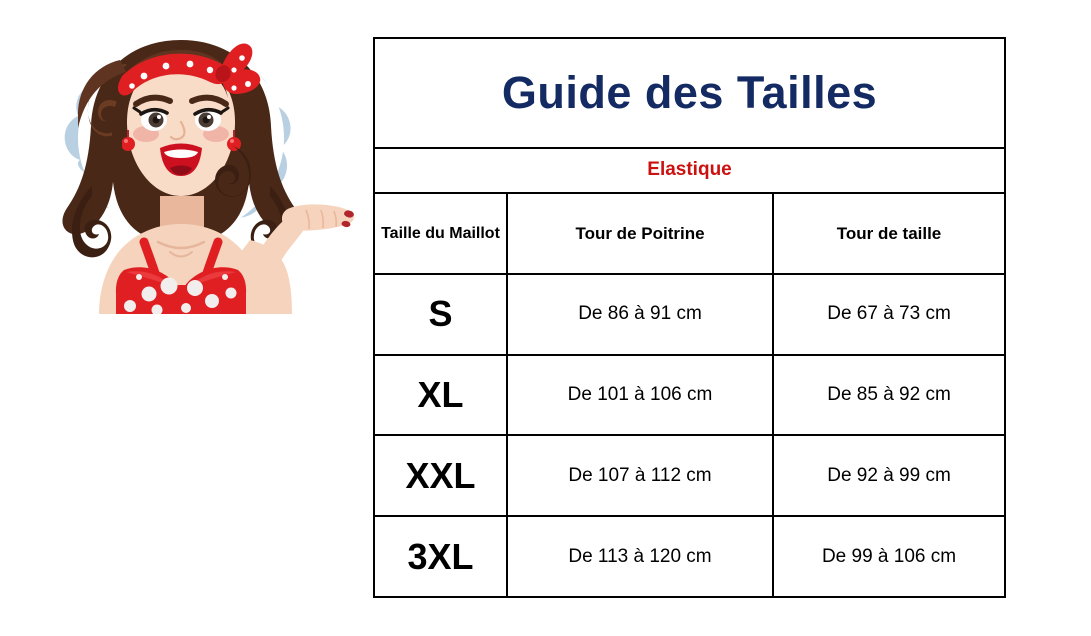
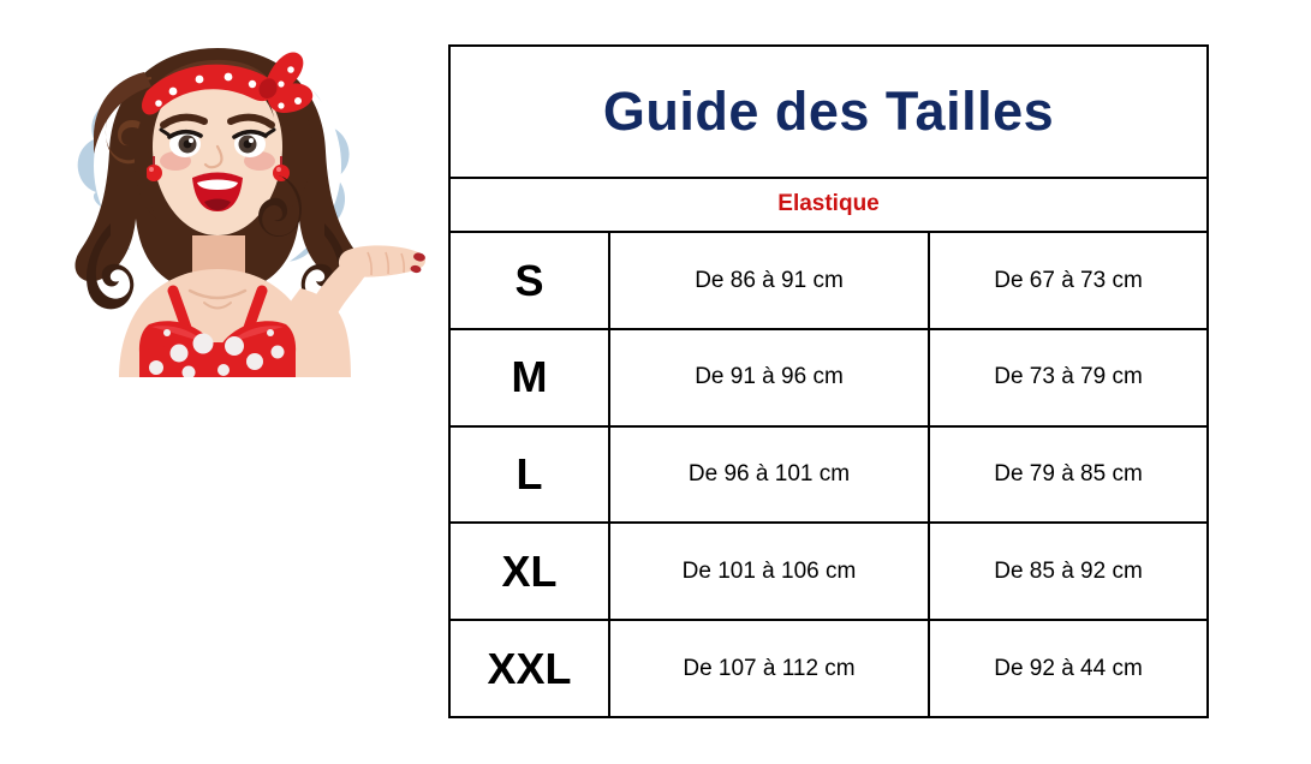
  Guide des Tailles
  Elastique
- Taille du Maillot	Tour de Poitrine	Tour de taille
  S	De 86 à 91 cm	De 67 à 73 cm
+ M	De 91 à 96 cm	De 73 à 79 cm
+ L	De 96 à 101 cm	De 79 à 85 cm
  XL	De 101 à 106 cm	De 85 à 92 cm
- XXL	De 107 à 112 cm	De 92 à 99 cm
+ XXL	De 107 à 112 cm	De 92 à 44 cm
- 3XL	De 113 à 120 cm	De 99 à 106 cm
